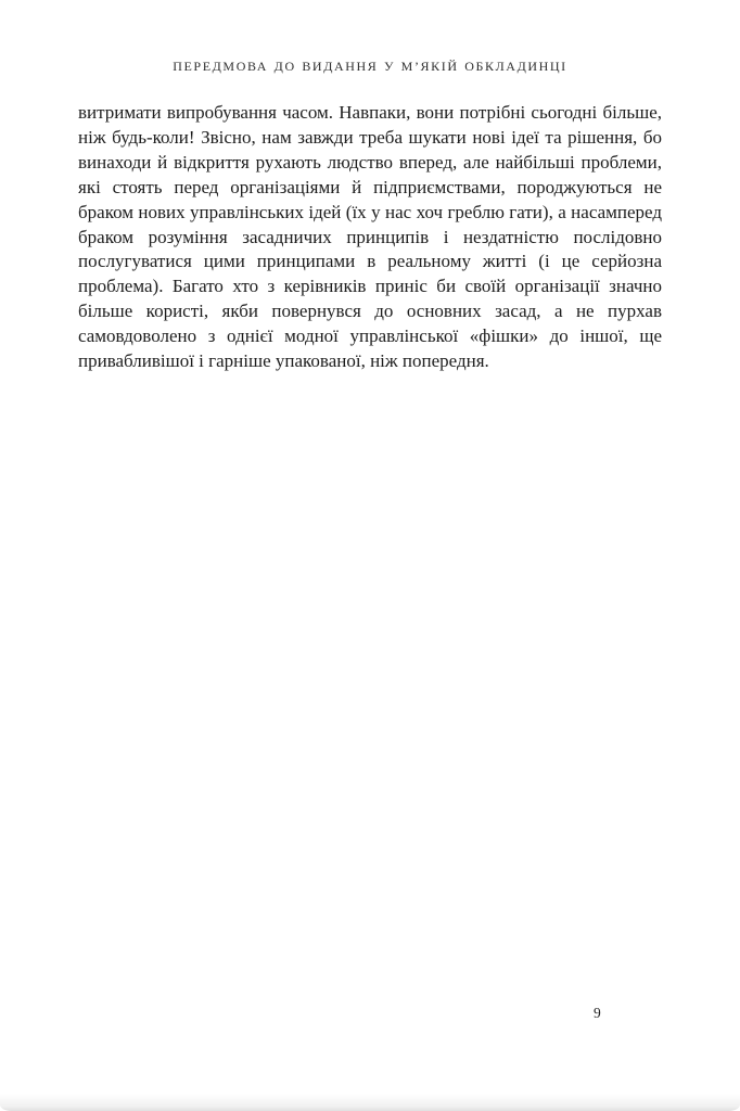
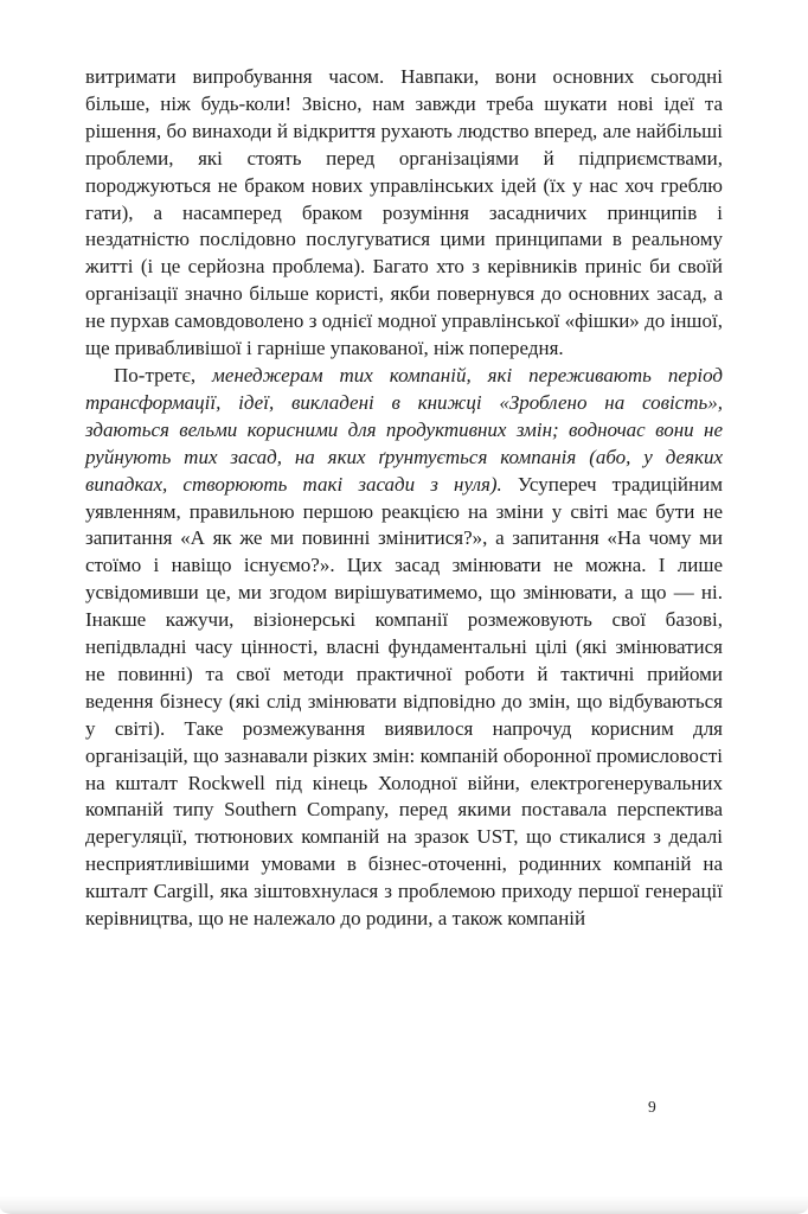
- ПЕРЕДМОВА ДО ВИДАННЯ У М’ЯКІЙ ОБКЛАДИНЦІ
- витримати випробування часом. Навпаки, вони потрібні сьогодні більше, ніж будь-коли! Звісно, нам завжди треба шукати нові ідеї та рішення, бо винаходи й відкриття рухають людство вперед, але найбільші проблеми, які стоять перед організаціями й підприємствами, породжуються не браком нових управлінських ідей (їх у нас хоч греблю гати), а насамперед браком розуміння засадничих принципів і нездатністю послідовно послугуватися цими принципами в реальному житті (і це серйозна проблема). Багато хто з керівників приніс би своїй організації значно більше користі, якби повернувся до основних засад, а не пурхав самовдоволено з однієї модної управлінської «фішки» до іншої, ще привабливішої і гарніше упакованої, ніж попередня.
+ витримати випробування часом. Навпаки, вони основних сьогодні більше, ніж будь-коли! Звісно, нам завжди треба шукати нові ідеї та рішення, бо винаходи й відкриття рухають людство вперед, але найбільші проблеми, які стоять перед організаціями й підприємствами, породжуються не браком нових управлінських ідей (їх у нас хоч греблю гати), а насамперед браком розуміння засадничих принципів і нездатністю послідовно послугуватися цими принципами в реальному житті (і це серйозна проблема). Багато хто з керівників приніс би своїй організації значно більше користі, якби повернувся до основних засад, а не пурхав самовдоволено з однієї модної управлінської «фішки» до іншої, ще привабливішої і гарніше упакованої, ніж попередня.
+ По-третє, менеджерам тих компаній, які переживають період трансформації, ідеї, викладені в книжці «Зроблено на совість», здаються вельми корисними для продуктивних змін; водночас вони не руйнують тих засад, на яких ґрунтується компанія (або, у деяких випадках, створюють такі засади з нуля). Усупереч традиційним уявленням, правильною першою реакцією на зміни у світі має бути не запитання «А як же ми повинні змінитися?», а запитання «На чому ми стоїмо і навіщо існуємо?». Цих засад змінювати не можна. І лише усвідомивши це, ми згодом вирішуватимемо, що змінювати, а що — ні. Інакше кажучи, візіонерські компанії розмежовують свої базові, непідвладні часу цінності, власні фундаментальні цілі (які змінюватися не повинні) та свої методи практичної роботи й тактичні прийоми ведення бізнесу (які слід змінювати відповідно до змін, що відбуваються у світі). Таке розмежування виявилося напрочуд корисним для організацій, що зазнавали різких змін: компаній оборонної промисловості на кшталт Rockwell під кінець Холодної війни, електрогенерувальних компаній типу Southern Company, перед якими поставала перспектива дерегуляції, тютюнових компаній на зразок UST, що стикалися з дедалі несприятливішими умовами в бізнес-оточенні, родинних компаній на кшталт Cargill, яка зіштовхнулася з проблемою приходу першої генерації керівництва, що не належало до родини, а також компаній
  9
